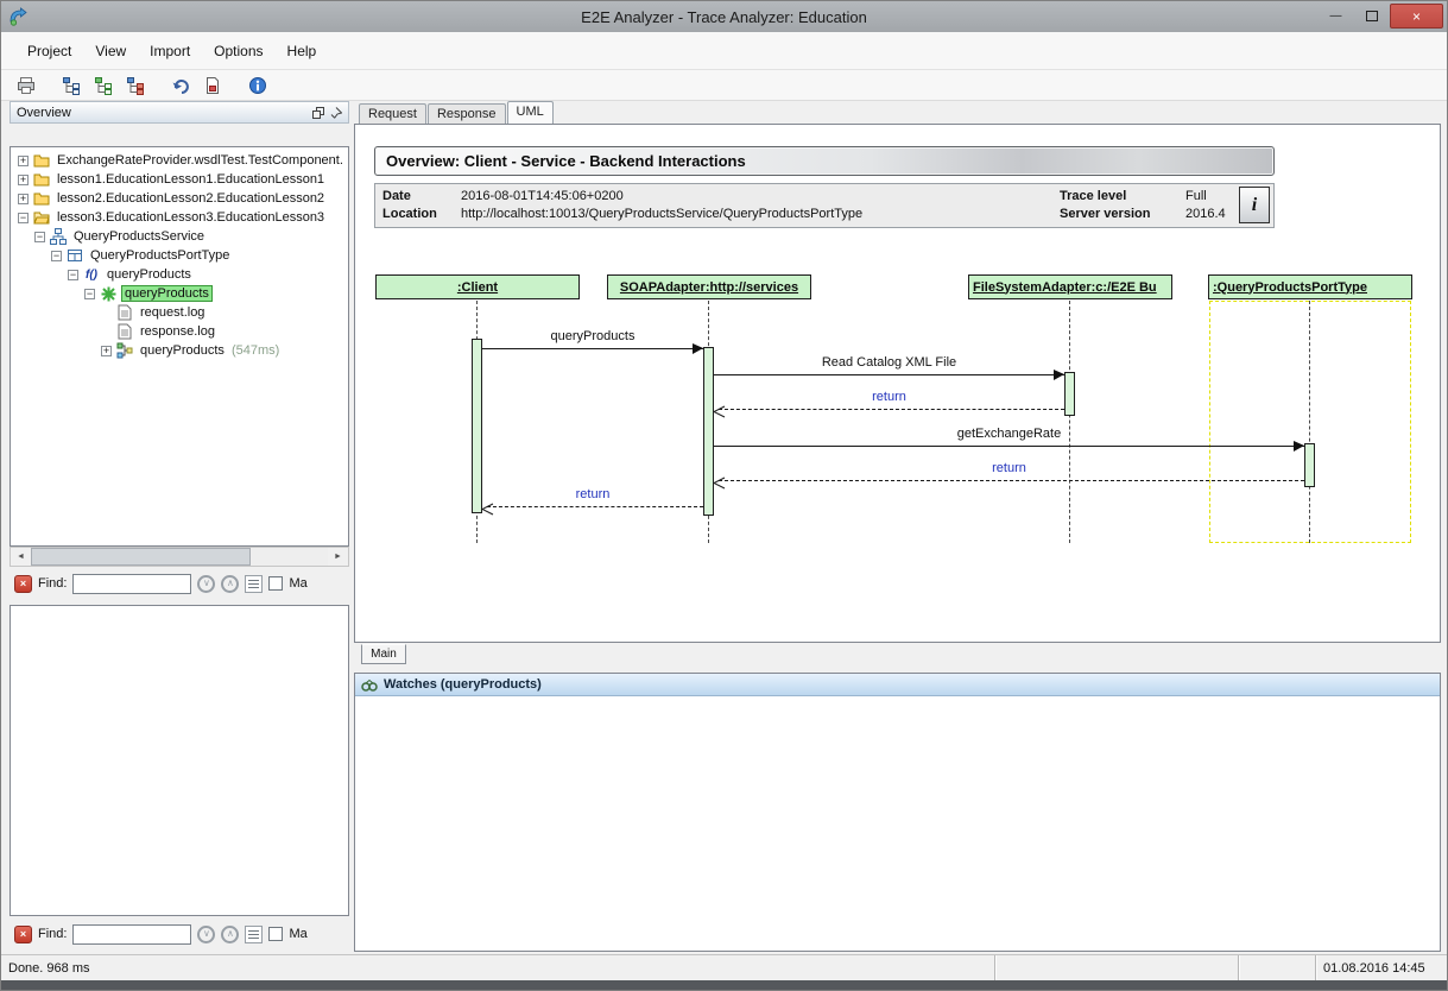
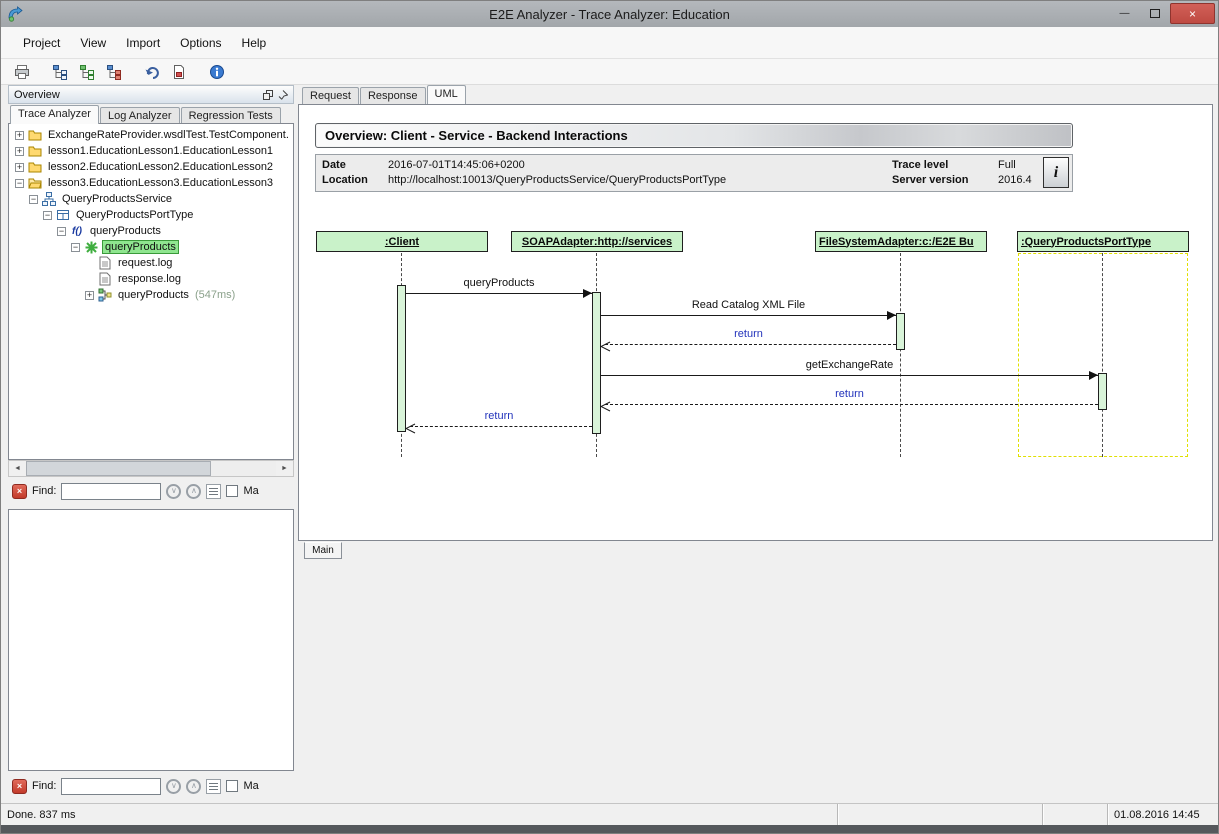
  E2E Analyzer - Trace Analyzer: Education
  —
  ×
  Project
  View
  Import
  Options
  Help
  Overview
+ Trace Analyzer
+ Log Analyzer
+ Regression Tests
  +
  ExchangeRateProvider.wsdlTest.TestComponent.
  +
  lesson1.EducationLesson1.EducationLesson1
  +
  lesson2.EducationLesson2.EducationLesson2
  −
  lesson3.EducationLesson3.EducationLesson3
  −
  QueryProductsService
  −
  QueryProductsPortType
  −
  f()
  queryProducts
  −
  queryProducts
  request.log
  response.log
  +
  queryProducts
  (547ms)
  ×
  Find:
  ∨
  ∧
  Ma
  ×
  Find:
  ∨
  ∧
  Ma
  Request
  Response
  UML
  Overview: Client - Service - Backend Interactions
  Date
- 2016-08-01T14:45:06+0200
+ 2016-07-01T14:45:06+0200
  Location
  http://localhost:10013/QueryProductsService/QueryProductsPortType
  Trace level
  Full
  Server version
  2016.4
  i
  :Client
  SOAPAdapter:http://services
  FileSystemAdapter:c:/E2E Bu
  :QueryProductsPortType
  queryProducts
  Read Catalog XML File
  return
  getExchangeRate
  return
  return
  Main
- Watches (queryProducts)
- Done. 968 ms
+ Done. 837 ms
  01.08.2016 14:45
